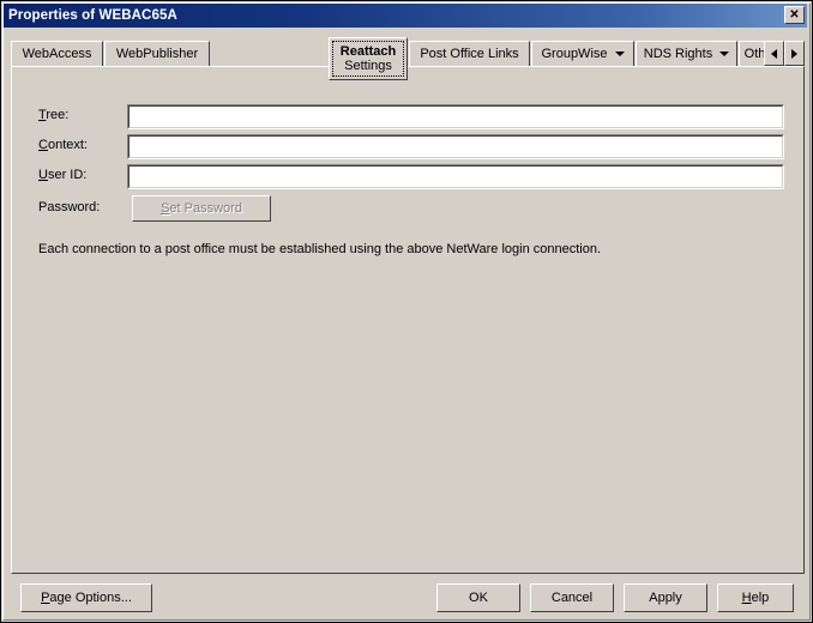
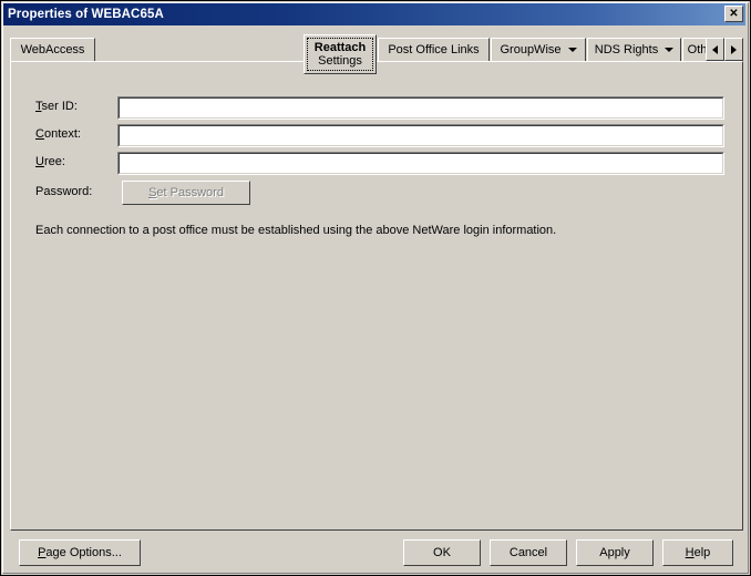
  Properties of WEBAC65A
  ✕
  WebAccess
- WebPublisher
  Reattach
  Settings
  Post Office Links
  GroupWise
  NDS Rights
  Oth
- Tree:
+ Tser ID:
  Context:
- User ID:
+ Uree:
  Password:
  S
  et Password
- Each connection to a post office must be established using the above NetWare login connection.
+ Each connection to a post office must be established using the above NetWare login information.
  P
  age Options...
  OK
  Cancel
  Apply
  H
  elp
